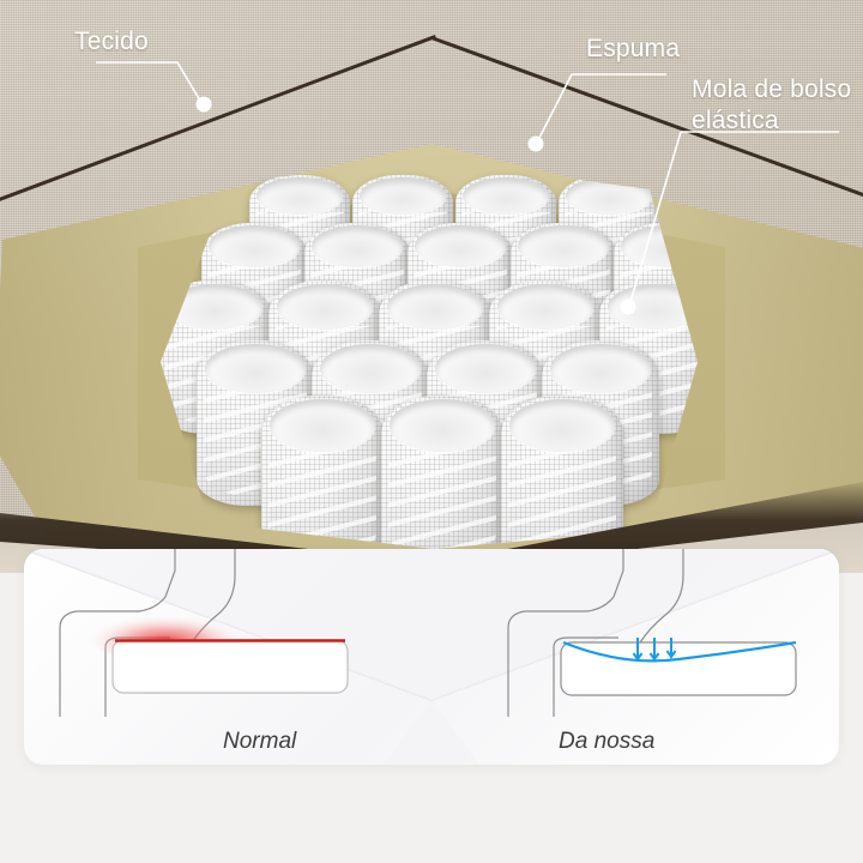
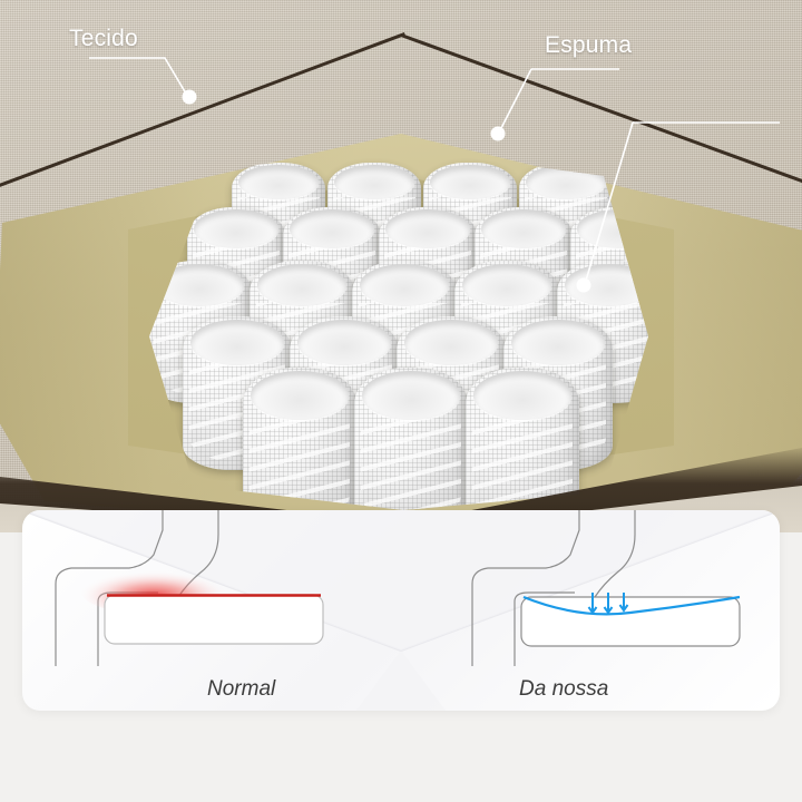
  Tecido
  Espuma
- Mola de bolso
- elástica
  Normal
  Da nossa
